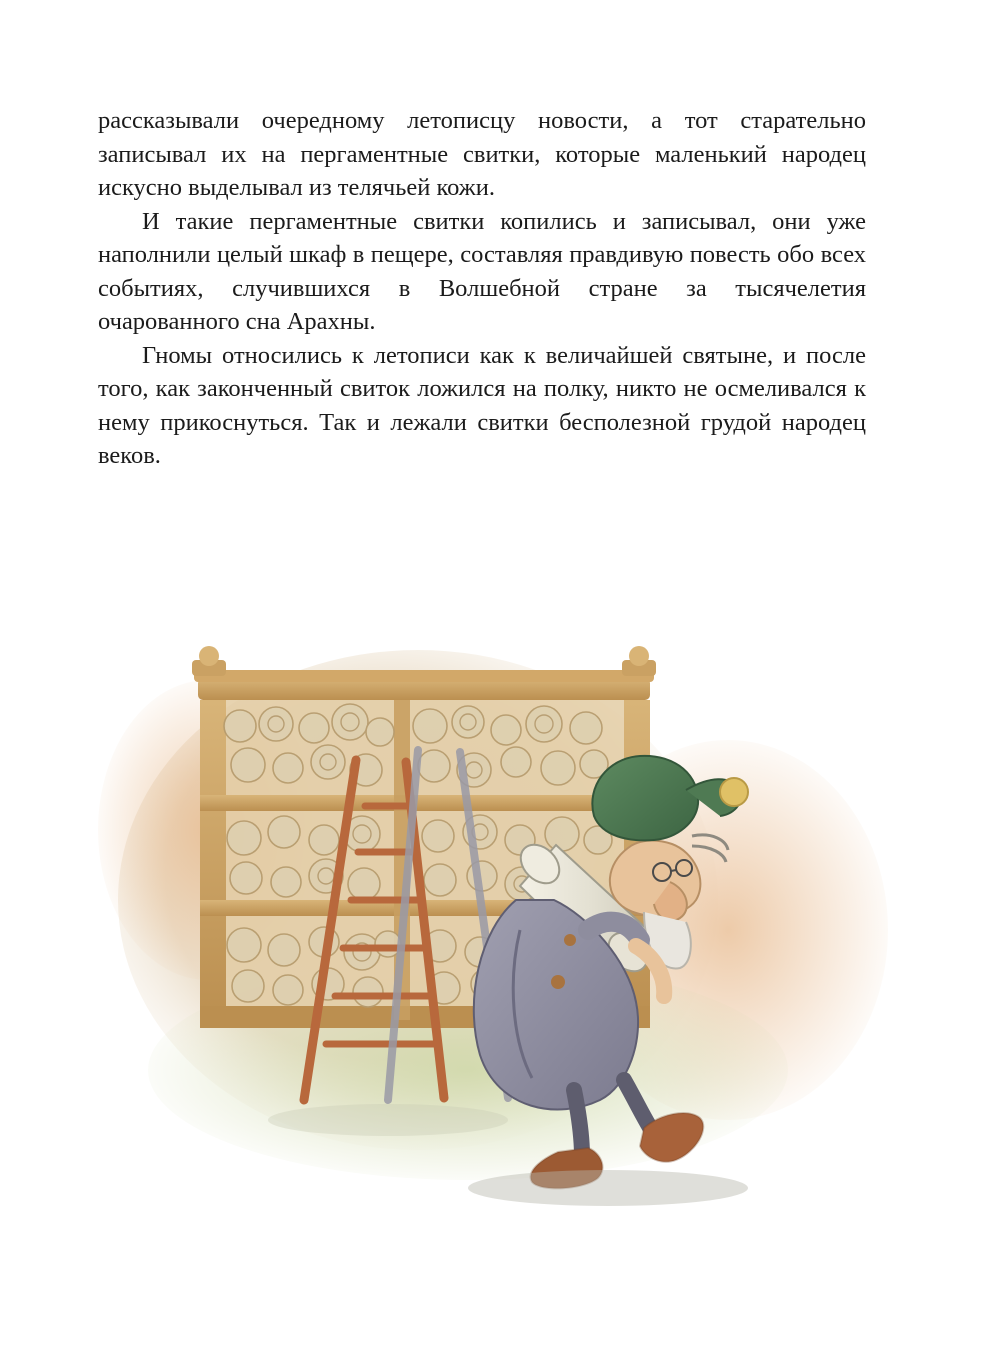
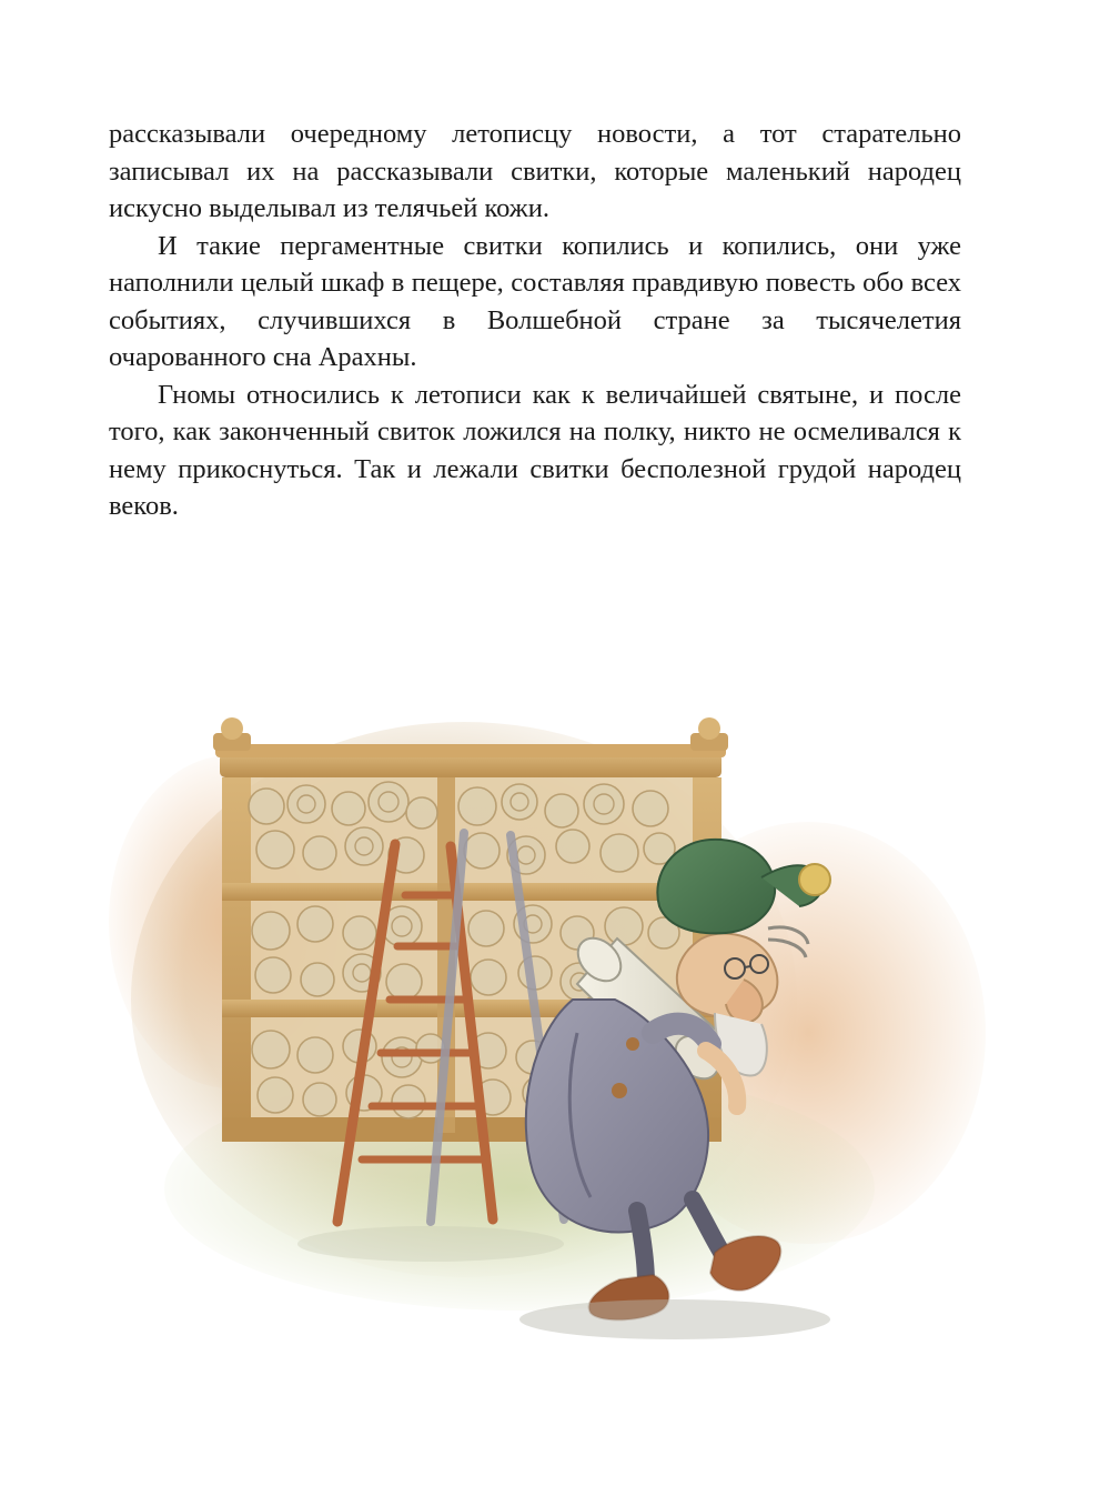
- рассказывали очередному летописцу новости, а тот старательно записывал их на пергаментные свитки, которые маленький народец искусно выделывал из телячьей кожи.
+ рассказывали очередному летописцу новости, а тот старательно записывал их на рассказывали свитки, которые маленький народец искусно выделывал из телячьей кожи.
- И такие пергаментные свитки копились и записывал, они уже наполнили целый шкаф в пещере, составляя правдивую повесть обо всех событиях, случившихся в Волшебной стране за тысячелетия очарованного сна Арахны.
+ И такие пергаментные свитки копились и копились, они уже наполнили целый шкаф в пещере, составляя правдивую повесть обо всех событиях, случившихся в Волшебной стране за тысячелетия очарованного сна Арахны.
  Гномы относились к летописи как к величайшей святыне, и после того, как законченный свиток ложился на полку, никто не осмеливался к нему прикоснуться. Так и лежали свитки бесполезной грудой народец веков.
